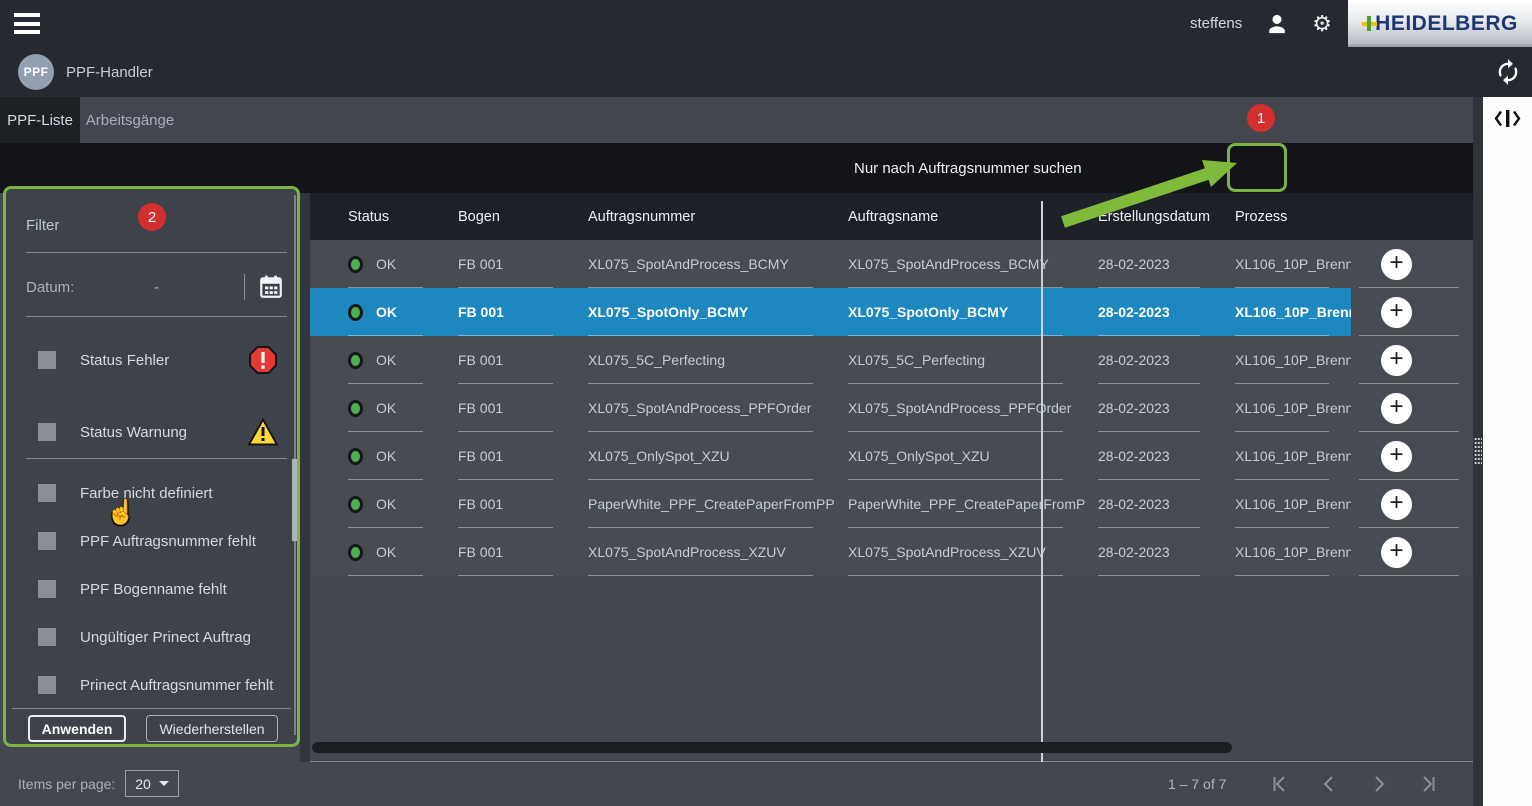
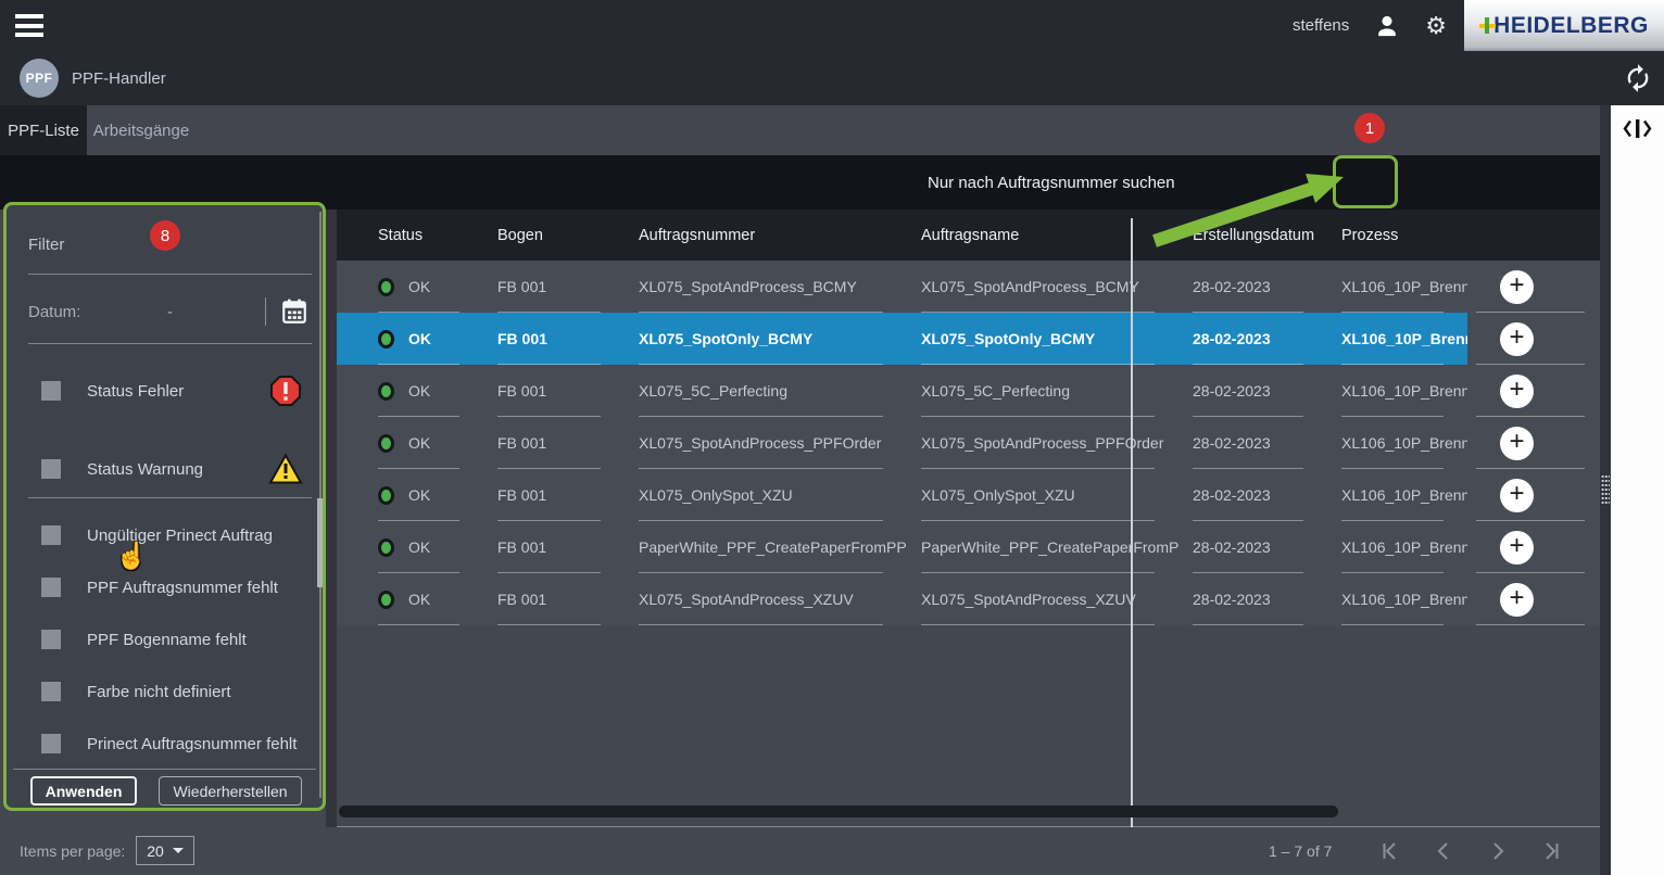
  steffens
  ⚙
  HEIDELBERG
  PPF
  PPF-Handler
  PPF-Liste
  Arbeitsgänge
  Nur nach Auftragsnummer suchen
  Status
  Bogen
  Auftragsnummer
  Auftragsname
  Erstellungsdatum
  Prozess
  OK
  FB 001
  XL075_SpotAndProcess_BCMY
  XL075_SpotAndProcess_BCMY
  28-02-2023
  XL106_10P_Brenn
  OK
  FB 001
  XL075_SpotOnly_BCMY
  XL075_SpotOnly_BCMY
  28-02-2023
  XL106_10P_Bren
  OK
  FB 001
  XL075_5C_Perfecting
  XL075_5C_Perfecting
  28-02-2023
  XL106_10P_Brenn
  OK
  FB 001
  XL075_SpotAndProcess_PPFOrder
  XL075_SpotAndProcess_PPFrder
  28-02-2023
  XL106_10P_Brenn
  OK
  FB 001
  XL075_OnlySpot_XZU
  XL075_OnlySpot_XZU
  28-02-2023
  XL106_10P_Brenn
  OK
  FB 001
  PaperWhite_PPF_CreatePaperFromPP
  PaperWhite_PPF_CreatePapeFromP
  28-02-2023
  XL106_10P_Brenn
  OK
  FB 001
  XL075_SpotAndProcess_XZUV
  XL075_SpotAndProcess_XZU
  28-02-2023
  XL106_10P_Brenn
  Items per page:
  20
  1 – 7 of 7
  Filter
  Datum:
  -
  Status Fehler
  Status Warnung
- Farbe nicht definiert
+ Ungültiger Prinect Auftrag
  PPF Auftragsnummer fehlt
  PPF Bogenname fehlt
- Ungültiger Prinect Auftrag
+ Farbe nicht definiert
  Prinect Auftragsnummer fehlt
  Anwenden
  Wiederherstellen
  ☝
  1
- 2
+ 8
